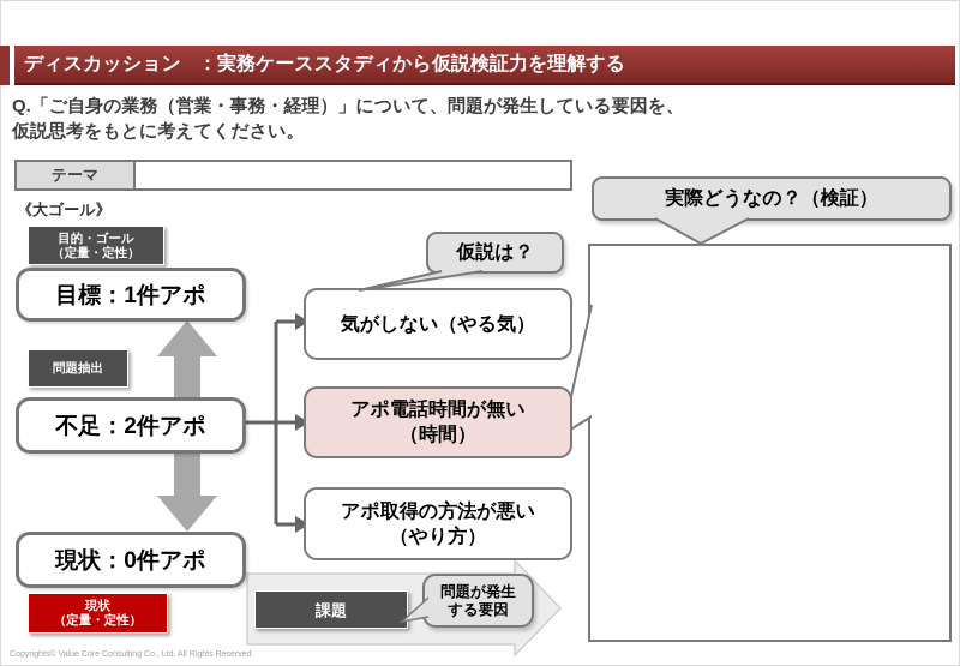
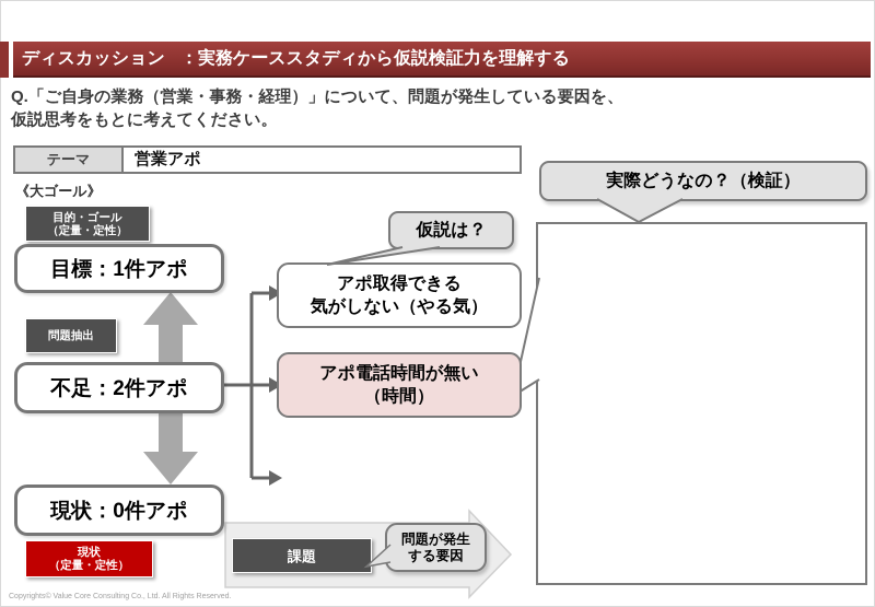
  ディスカッション
  ：実務ケーススタディから仮説検証力を理解する
  Q.「ご自身の業務（営業・事務・経理）」について、問題が発生している要因を、
  仮説思考をもとに考えてください。
  テーマ
+ 営業アポ
  《大ゴール》
  目的・ゴール
  （定量・定性）
  目標：1件アポ
  問題抽出
  不足：2件アポ
  現状：0件アポ
  現状
  （定量・定性）
+ アポ取得できる
  気がしない（やる気）
  アポ電話時間が無い
  （時間）
- アポ取得の方法が悪い
- （やり方）
  仮説は？
  実際どうなの？（検証）
  課題
  問題が発生
  する要因
